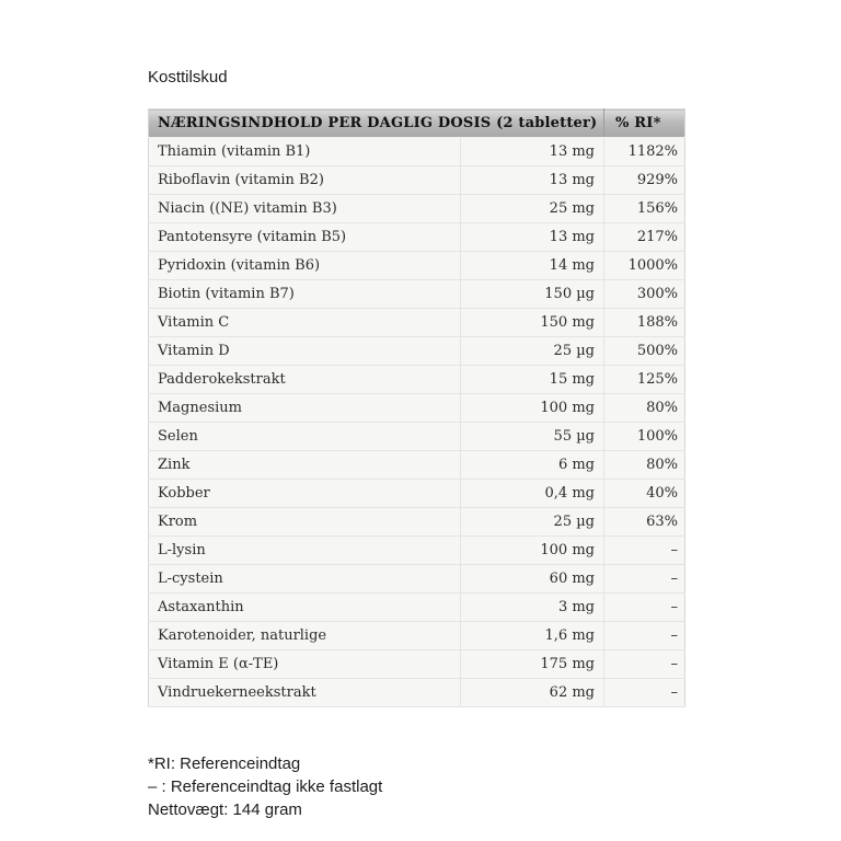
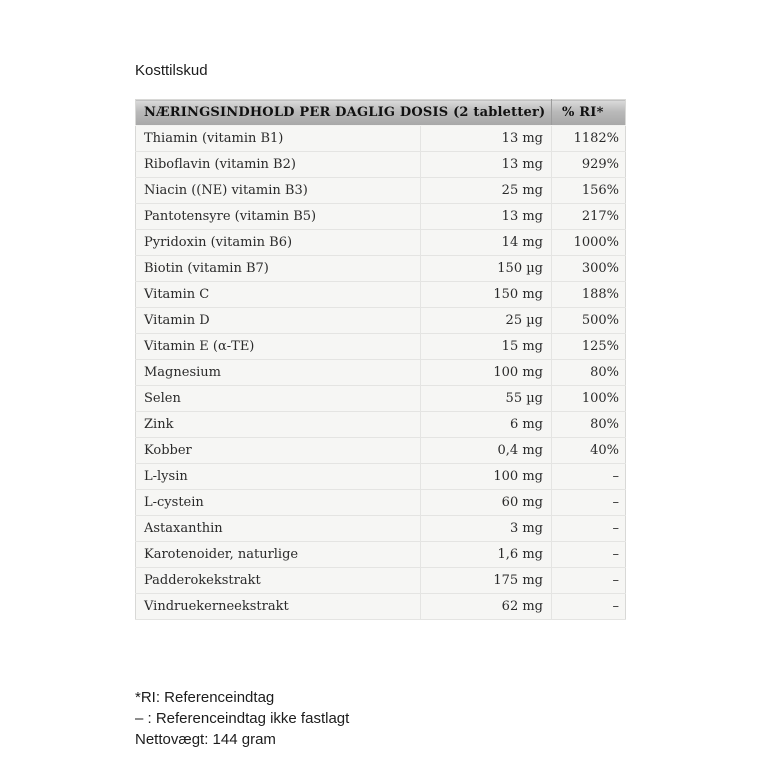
  Kosttilskud
  NÆRINGSINDHOLD PER DAGLIG DOSIS (2 tabletter)	% RI*
  Thiamin (vitamin B1)	13 mg	1182%
  Riboflavin (vitamin B2)	13 mg	929%
  Niacin ((NE) vitamin B3)	25 mg	156%
  Pantotensyre (vitamin B5)	13 mg	217%
  Pyridoxin (vitamin B6)	14 mg	1000%
  Biotin (vitamin B7)	150 µg	300%
  Vitamin C	150 mg	188%
  Vitamin D	25 µg	500%
- Padderokekstrakt	15 mg	125%
+ Vitamin E (α-TE)	15 mg	125%
  Magnesium	100 mg	80%
  Selen	55 µg	100%
  Zink	6 mg	80%
  Kobber	0,4 mg	40%
- Krom	25 µg	63%
  L-lysin	100 mg	–
  L-cystein	60 mg	–
  Astaxanthin	3 mg	–
  Karotenoider, naturlige	1,6 mg	–
- Vitamin E (α-TE)	175 mg	–
+ Padderokekstrakt	175 mg	–
  Vindruekerneekstrakt	62 mg	–
  *RI: Referenceindtag
  – : Referenceindtag ikke fastlagt
  Nettovægt: 144 gram
